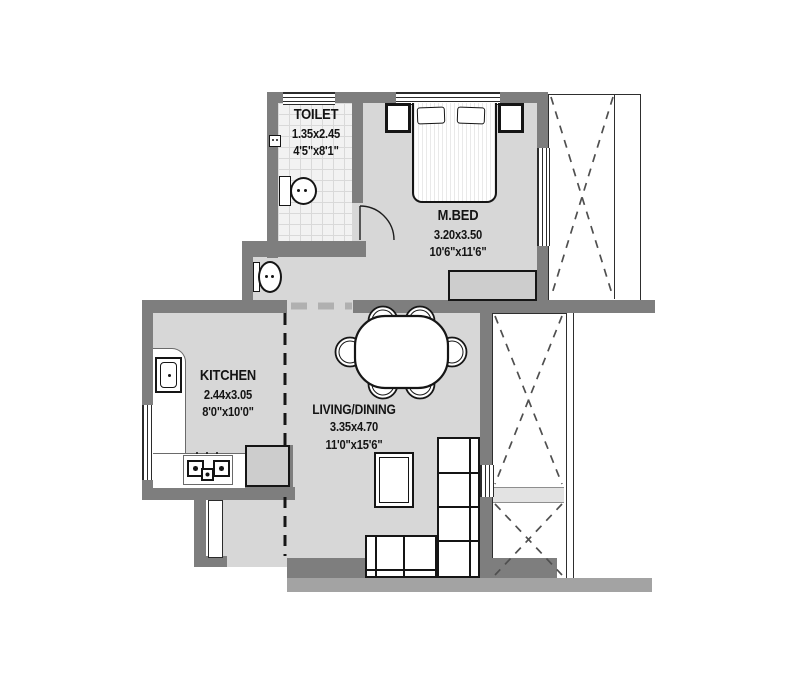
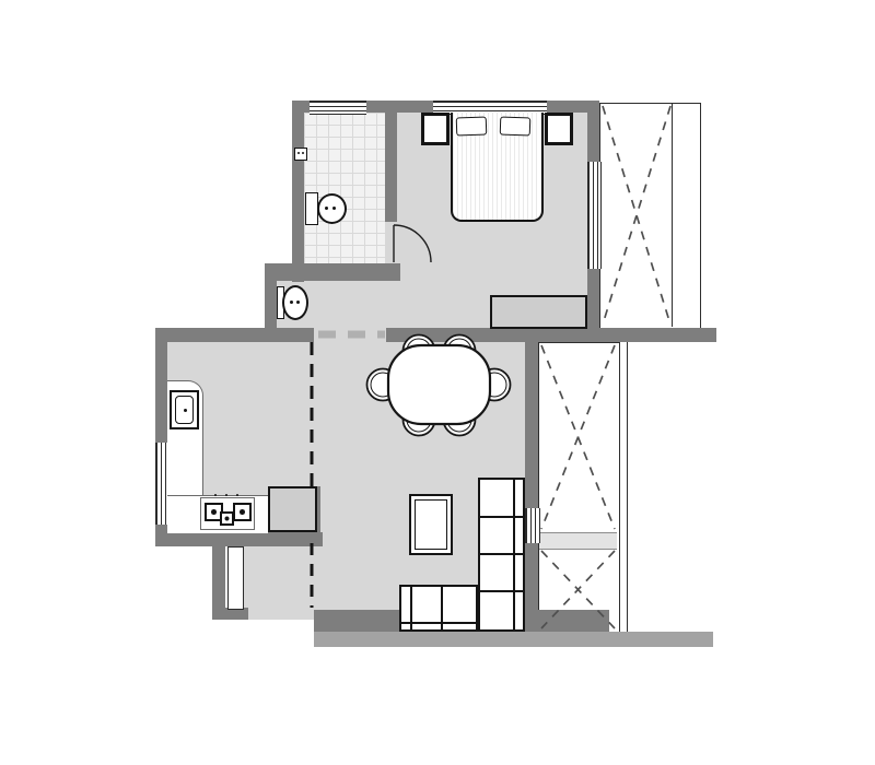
- TOILET
- 1.35x2.45
- 4'5"x8'1"
- M.BED
- 3.20x3.50
- 10'6"x11'6"
- KITCHEN
- 2.44x3.05
- 8'0"x10'0"
- LIVING/DINING
- 3.35x4.70
- 11'0"x15'6"
